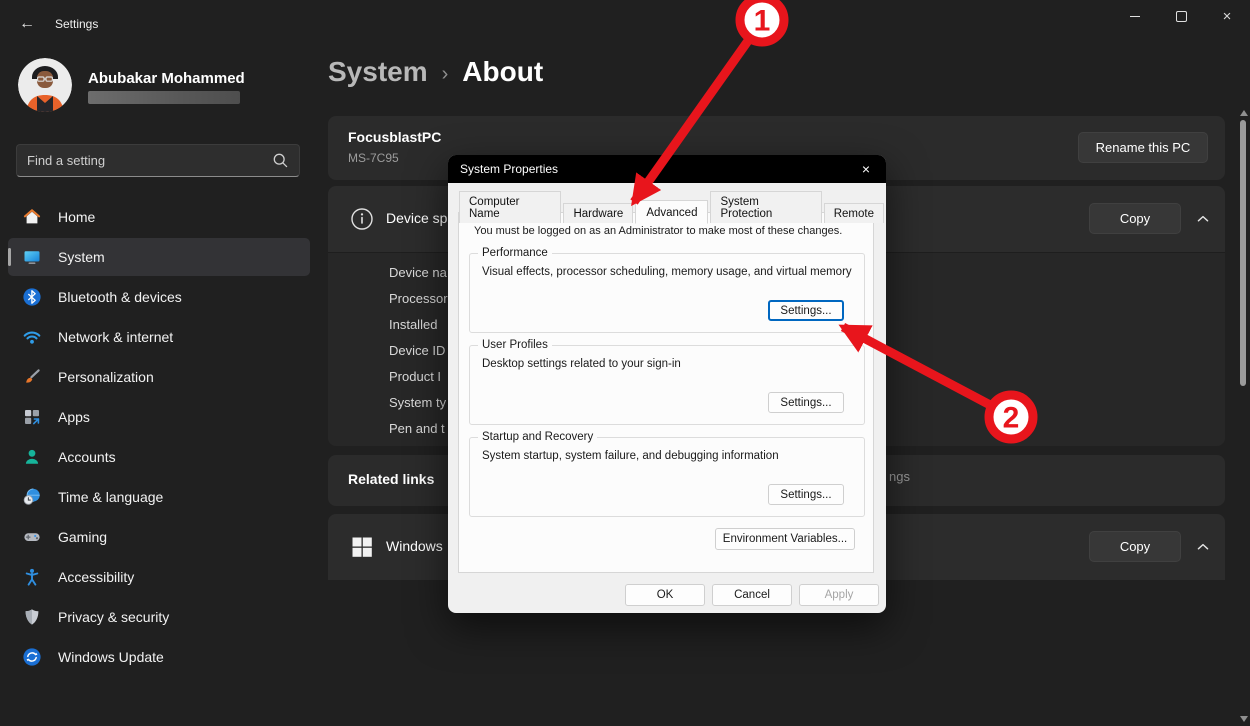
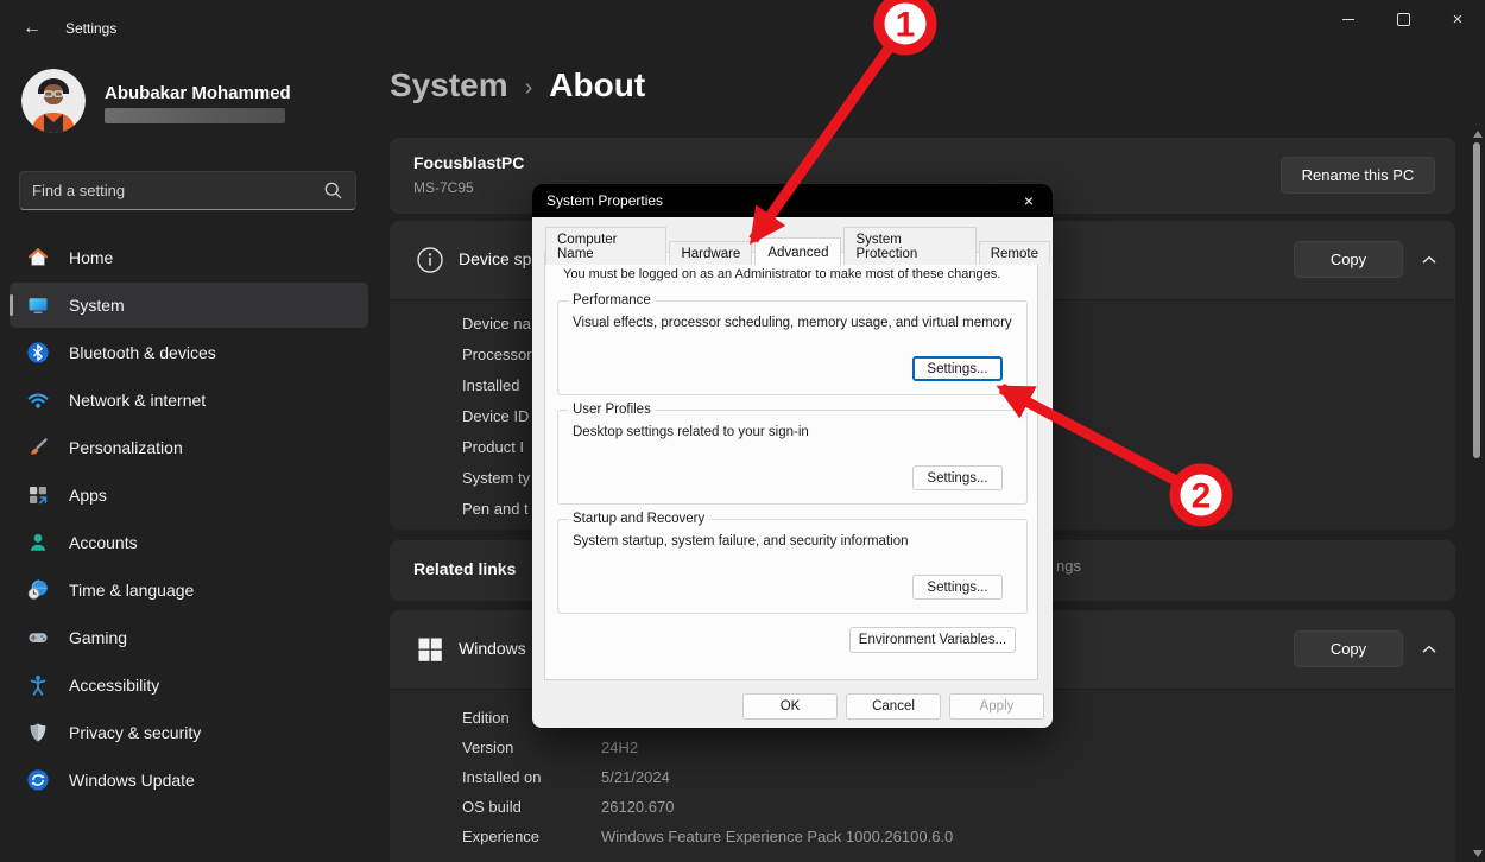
  ←
  Settings
  ×
  Abubakar Mohammed
  Find a setting
  Home
  System
  Bluetooth & devices
  Network & internet
  Personalization
  Apps
  Accounts
  Time & language
  Gaming
  Accessibility
  Privacy & security
  Windows Update
  System
  ›
  About
  FocusblastPC
  MS-7C95
  Rename this PC
  Device sp
  Copy
  Device na
  Processor
  Installed
  Device ID
  Product I
  System ty
  Pen and t
  Related links
  ngs
  Windows
  Copy
+ Edition
+ Version
+ 24H2
+ Installed on
+ 5/21/2024
+ OS build
+ 26120.670
+ Experience
+ Windows Feature Experience Pack 1000.26100.6.0
  System Properties
  ×
  Computer Name
  Hardware
  Advanced
  System Protection
  Remote
  You must be logged on as an Administrator to make most of these changes.
  Performance
  Visual effects, processor scheduling, memory usage, and virtual memory
  Settings...
  User Profiles
  Desktop settings related to your sign-in
  Settings...
  Startup and Recovery
- System startup, system failure, and debugging information
+ System startup, system failure, and security information
  Settings...
  Environment Variables...
  OK
  Cancel
  Apply
  1
  2
